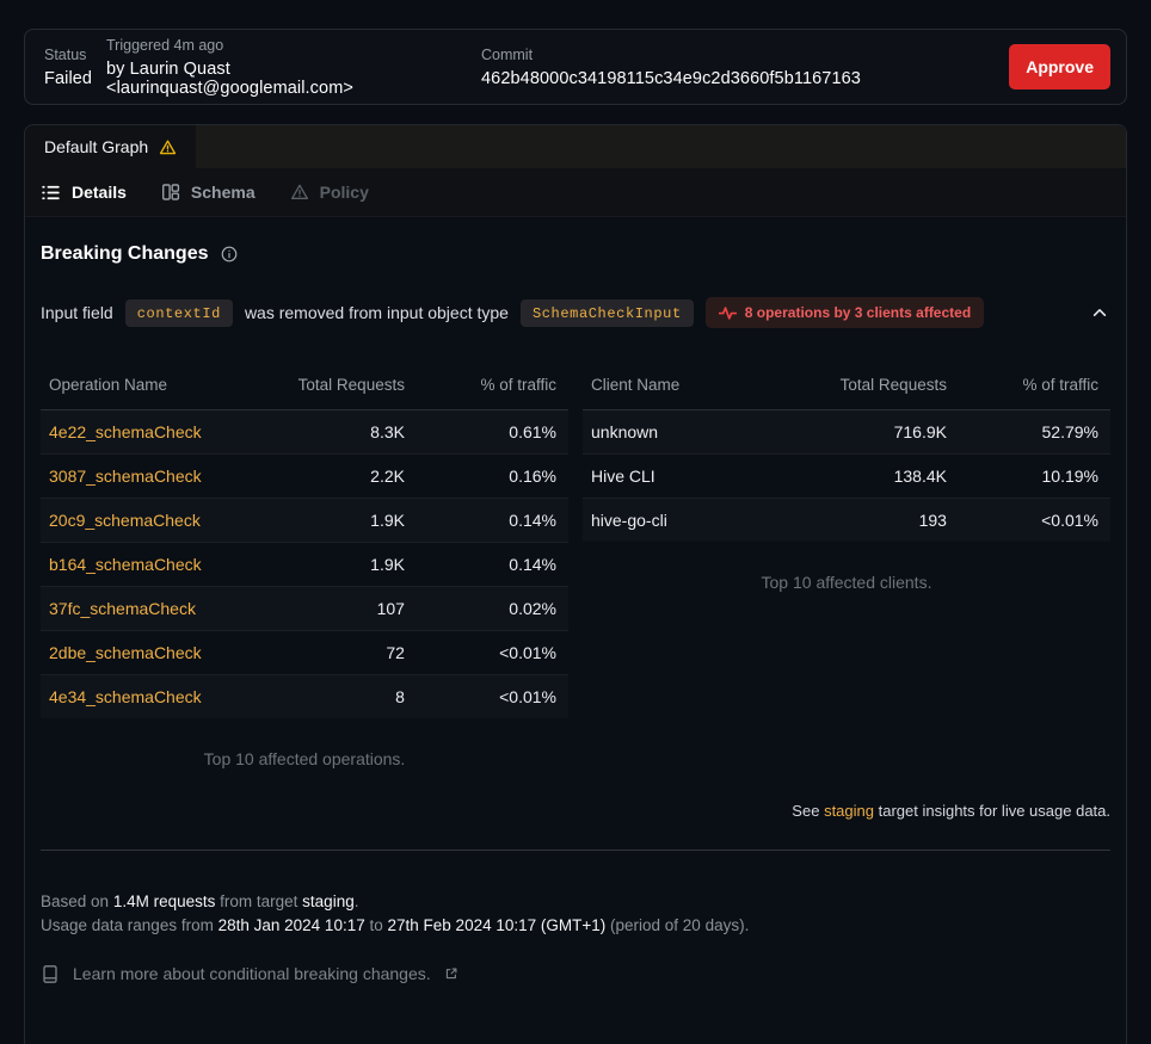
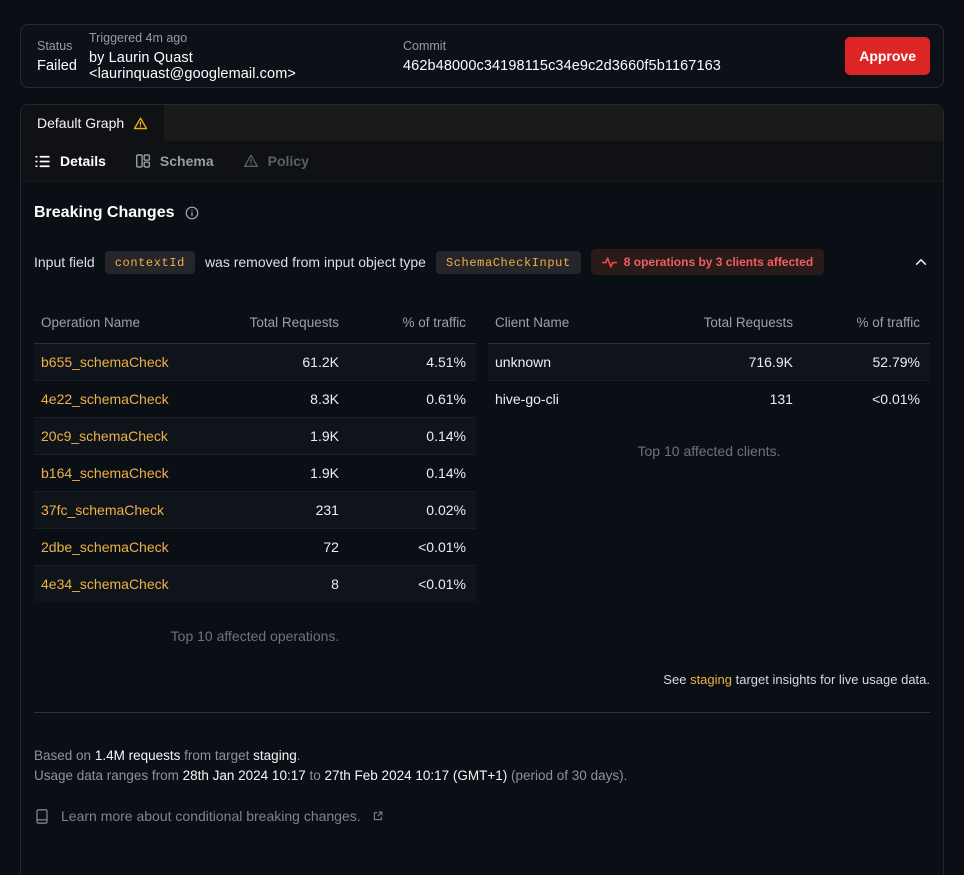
  Status
  Failed
  Triggered 4m ago
  by Laurin Quast <laurinquast@googlemail.com>
  Commit
  462b48000c34198115c34e9c2d3660f5b1167163
  Approve
  Default Graph
  Details
  Schema
  Policy
  Breaking Changes
  Input field
  contextId
  was removed from input object type
  SchemaCheckInput
  8 operations by 3 clients affected
  Operation Name	Total Requests	% of traffic
+ b655_schemaCheck	61.2K	4.51%
  4e22_schemaCheck	8.3K	0.61%
- 3087_schemaCheck	2.2K	0.16%
  20c9_schemaCheck	1.9K	0.14%
  b164_schemaCheck	1.9K	0.14%
- 37fc_schemaCheck	107	0.02%
+ 37fc_schemaCheck	231	0.02%
  2dbe_schemaCheck	72	<0.01%
  4e34_schemaCheck	8	<0.01%
  Top 10 affected operations.
  Client Name	Total Requests	% of traffic
  unknown	716.9K	52.79%
- Hive CLI	138.4K	10.19%
- hive-go-cli	193	<0.01%
+ hive-go-cli	131	<0.01%
  Top 10 affected clients.
  See staging target insights for live usage data.
  Based on 1.4M requests from target staging.
- Usage data ranges from 28th Jan 2024 10:17 to 27th Feb 2024 10:17 (GMT+1) (period of 20 days).
+ Usage data ranges from 28th Jan 2024 10:17 to 27th Feb 2024 10:17 (GMT+1) (period of 30 days).
  Learn more about conditional breaking changes.
